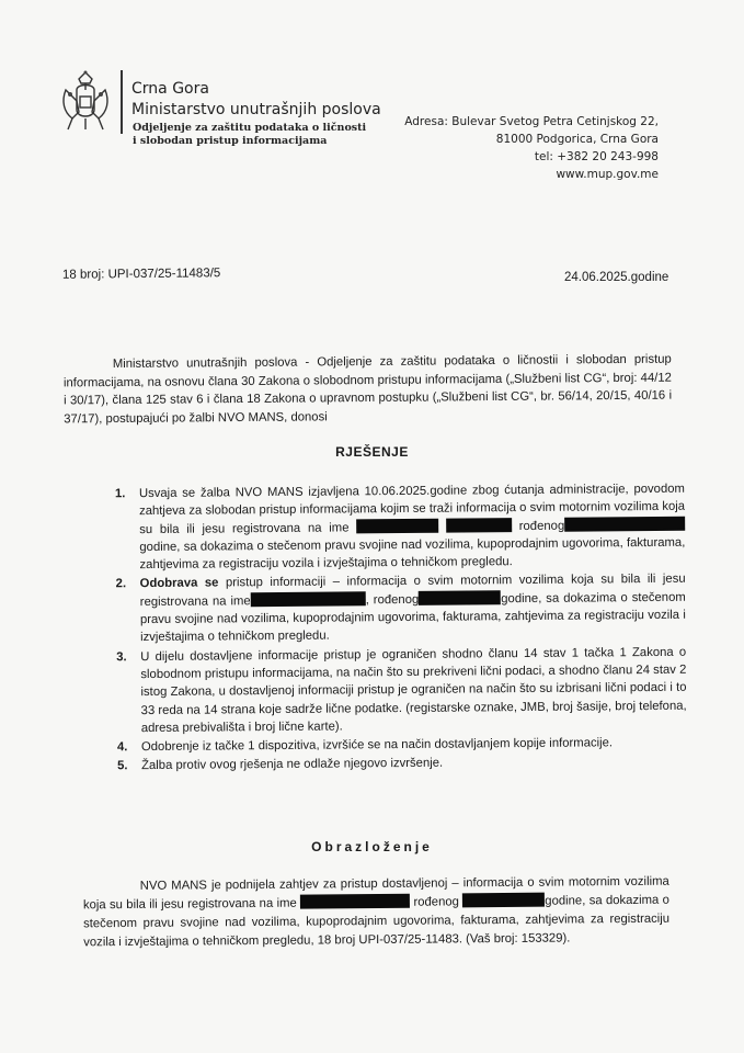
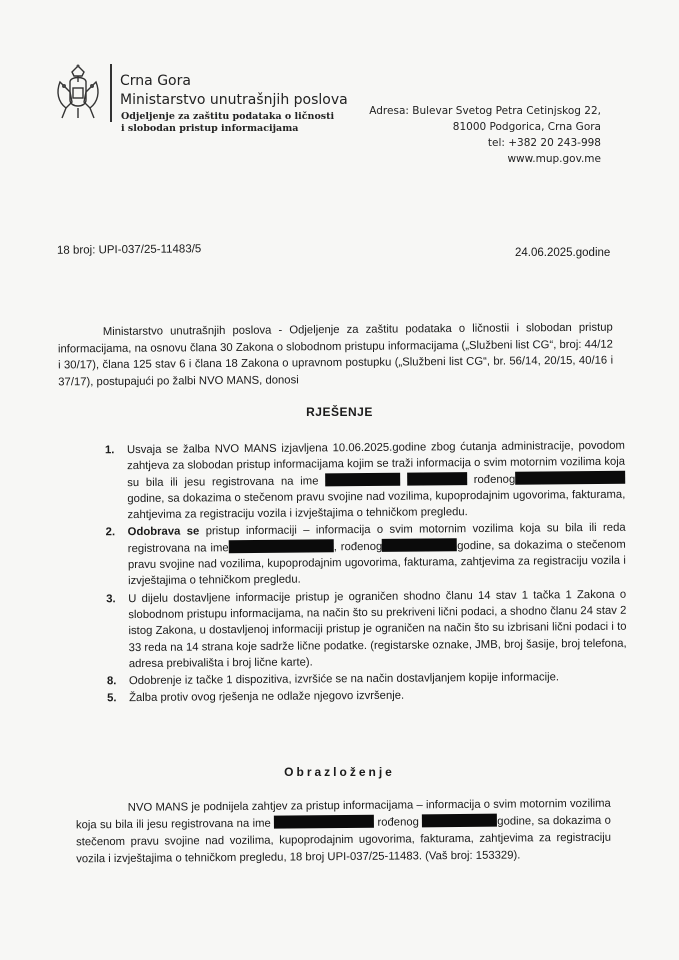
  Crna Gora
  Ministarstvo unutrašnjih poslova
  Odjeljenje za zaštitu podataka o ličnosti
  i slobodan pristup informacijama
  Adresa: Bulevar Svetog Petra Cetinjskog 22,
  81000 Podgorica, Crna Gora
  tel: +382 20 243-998
  www.mup.gov.me
  18 broj: UPI-037/25-11483/5
  24.06.2025.godine
  Ministarstvo unutrašnjih poslova - Odjeljenje za zaštitu podataka o ličnostii i slobodan pristup informacijama, na osnovu člana 30 Zakona o slobodnom pristupu informacijama („Službeni list CG“, broj: 44/12 i 30/17), člana 125 stav 6 i člana 18 Zakona o upravnom postupku („Službeni list CG“, br. 56/14, 20/15, 40/16 i 37/17), postupajući po žalbi NVO MANS, donosi
  RJEŠENJE
  1.
  Usvaja se žalba NVO MANS izjavljena 10.06.2025.godine zbog ćutanja administracije, povodom zahtjeva za slobodan pristup informacijama kojim se traži informacija o svim motornim vozilima koja su bila ili jesu registrovana na ime rođenoggodine, sa dokazima o stečenom pravu svojine nad vozilima, kupoprodajnim ugovorima, fakturama, zahtjevima za registraciju vozila i izvještajima o tehničkom pregledu.
  2.
- Odobrava se pristup informaciji – informacija o svim motornim vozilima koja su bila ili jesu registrovana na ime , rođenog godine, sa dokazima o stečenom pravu svojine nad vozilima, kupoprodajnim ugovorima, fakturama, zahtjevima za registraciju vozila i izvještajima o tehničkom pregledu.
+ Odobrava se pristup informaciji – informacija o svim motornim vozilima koja su bila ili reda registrovana na ime , rođenog godine, sa dokazima o stečenom pravu svojine nad vozilima, kupoprodajnim ugovorima, fakturama, zahtjevima za registraciju vozila i izvještajima o tehničkom pregledu.
  3.
  U dijelu dostavljene informacije pristup je ograničen shodno članu 14 stav 1 tačka 1 Zakona o slobodnom pristupu informacijama, na način što su prekriveni lični podaci, a shodno članu 24 stav 2 istog Zakona, u dostavljenoj informaciji pristup je ograničen na način što su izbrisani lični podaci i to 33 reda na 14 strana koje sadrže lične podatke. (registarske oznake, JMB, broj šasije, broj telefona, adresa prebivališta i broj lične karte).
- 4.
+ 8.
  Odobrenje iz tačke 1 dispozitiva, izvršiće se na način dostavljanjem kopije informacije.
  5.
  Žalba protiv ovog rješenja ne odlaže njegovo izvršenje.
  Obrazloženje
- NVO MANS je podnijela zahtjev za pristup dostavljenoj – informacija o svim motornim vozilima koja su bila ili jesu registrovana na ime rođenog godine, sa dokazima o stečenom pravu svojine nad vozilima, kupoprodajnim ugovorima, fakturama, zahtjevima za registraciju vozila i izvještajima o tehničkom pregledu, 18 broj UPI-037/25-11483. (Vaš broj: 153329).
+ NVO MANS je podnijela zahtjev za pristup informacijama – informacija o svim motornim vozilima koja su bila ili jesu registrovana na ime rođenog godine, sa dokazima o stečenom pravu svojine nad vozilima, kupoprodajnim ugovorima, fakturama, zahtjevima za registraciju vozila i izvještajima o tehničkom pregledu, 18 broj UPI-037/25-11483. (Vaš broj: 153329).
